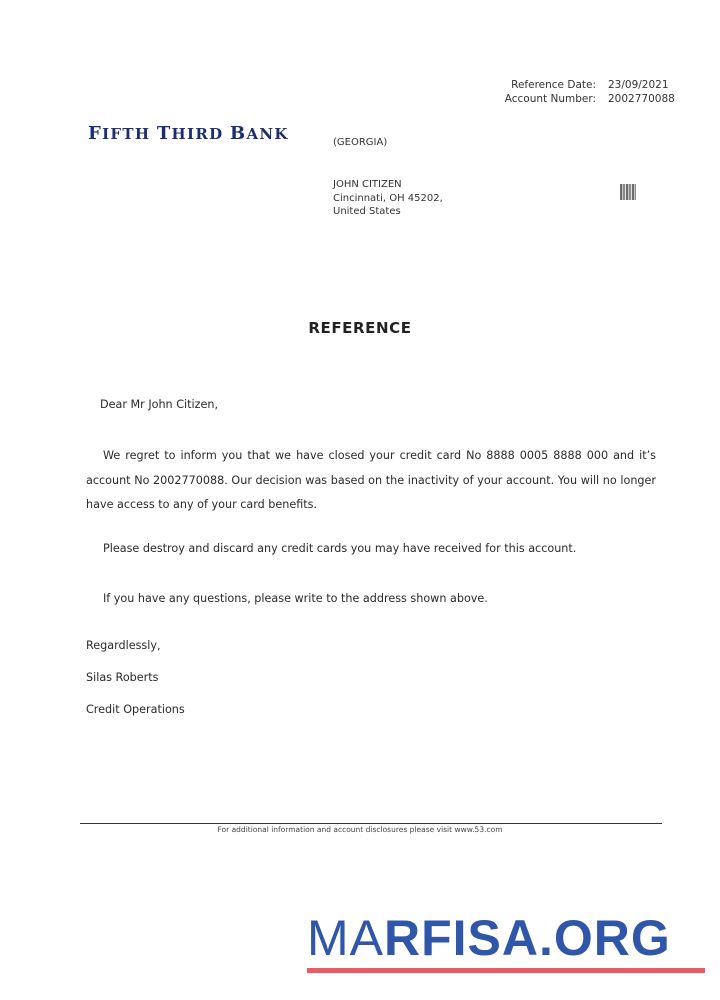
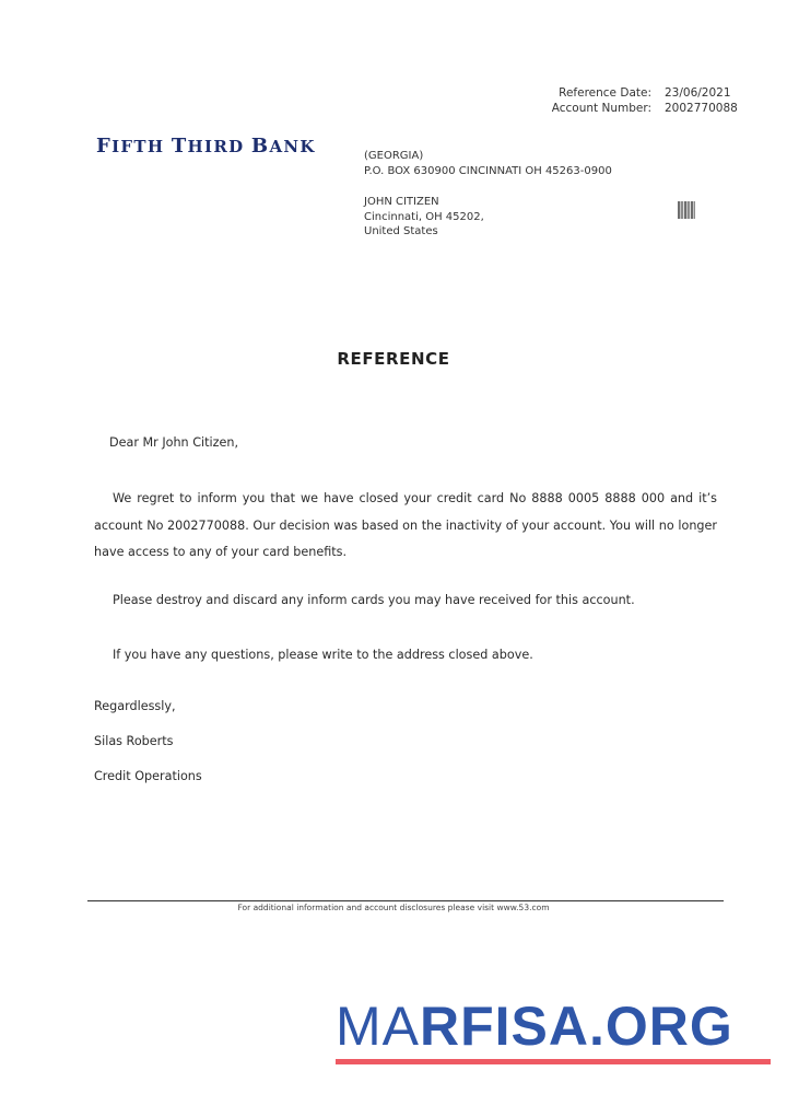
  FIFTH THIRD BANK
  Reference Date:
- 23/09/2021
+ 23/06/2021
  Account Number:
  2002770088
  (GEORGIA)
+ P.O. BOX 630900 CINCINNATI OH 45263-0900
  JOHN CITIZEN
  Cincinnati, OH 45202,
  United States
  REFERENCE
  Dear Mr John Citizen,
  We regret to inform you that we have closed your credit card No 8888 0005 8888 000 and it’s account No 2002770088. Our decision was based on the inactivity of your account. You will no longer have access to any of your card benefits.
- Please destroy and discard any credit cards you may have received for this account.
+ Please destroy and discard any inform cards you may have received for this account.
- If you have any questions, please write to the address shown above.
+ If you have any questions, please write to the address closed above.
  Regardlessly,
  Silas Roberts
  Credit Operations
  For additional information and account disclosures please visit www.53.com
  MARFISA.ORG
